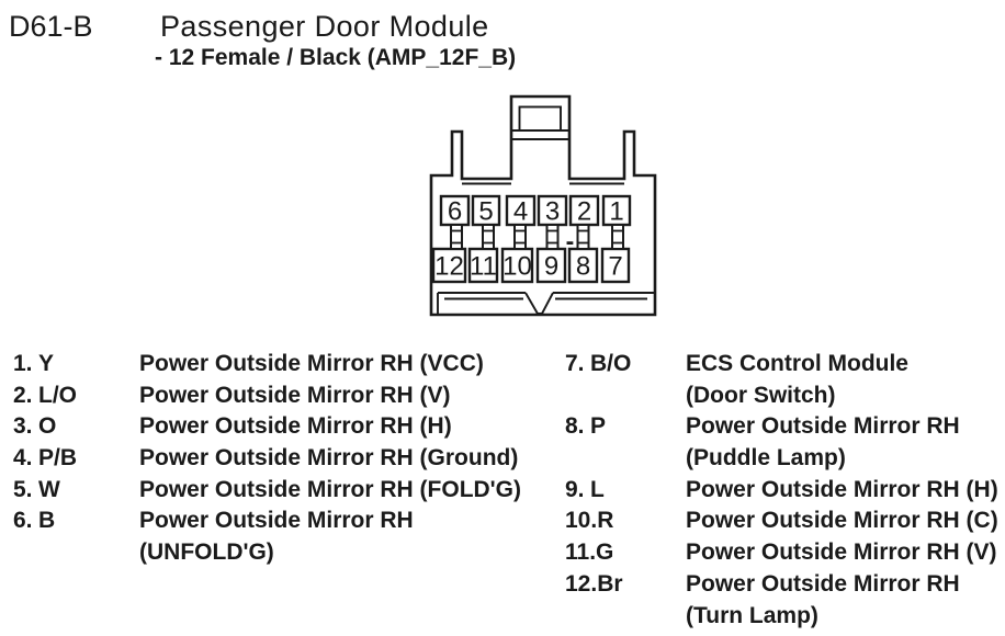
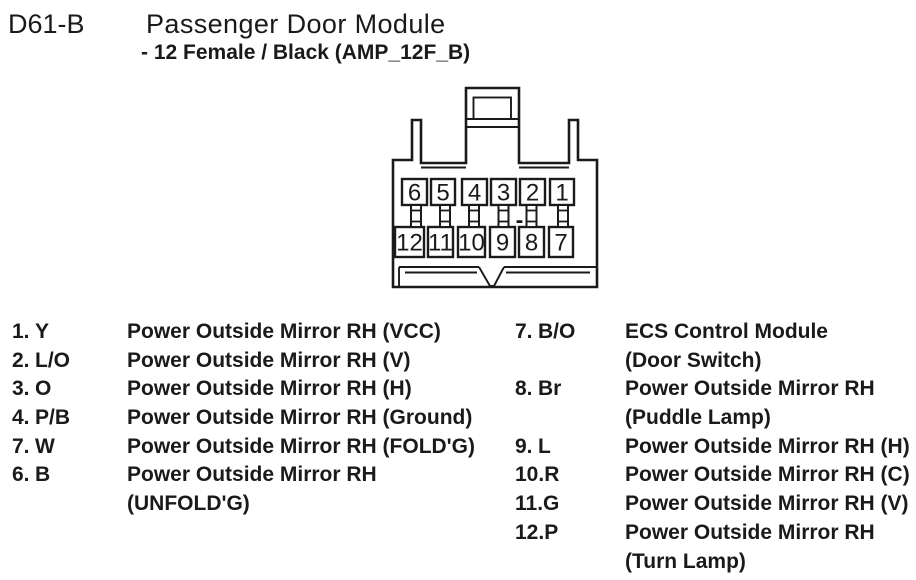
  D61-B
  Passenger Door Module
  - 12 Female / Black (AMP_12F_B)
  -
  6
  5
  4
  3
  2
  1
  12
  11
  10
  9
  8
  7
  1. Y
  Power Outside Mirror RH (VCC)
  2. L/O
  Power Outside Mirror RH (V)
  3. O
  Power Outside Mirror RH (H)
  4. P/B
  Power Outside Mirror RH (Ground)
- 5. W
+ 7. W
  Power Outside Mirror RH (FOLD'G)
  6. B
  Power Outside Mirror RH
  (UNFOLD'G)
  7. B/O
  ECS Control Module
  (Door Switch)
- 8. P
+ 8. Br
  Power Outside Mirror RH
  (Puddle Lamp)
  9. L
  Power Outside Mirror RH (H)
  10.R
  Power Outside Mirror RH (C)
  11.G
  Power Outside Mirror RH (V)
- 12.Br
+ 12.P
  Power Outside Mirror RH
  (Turn Lamp)
